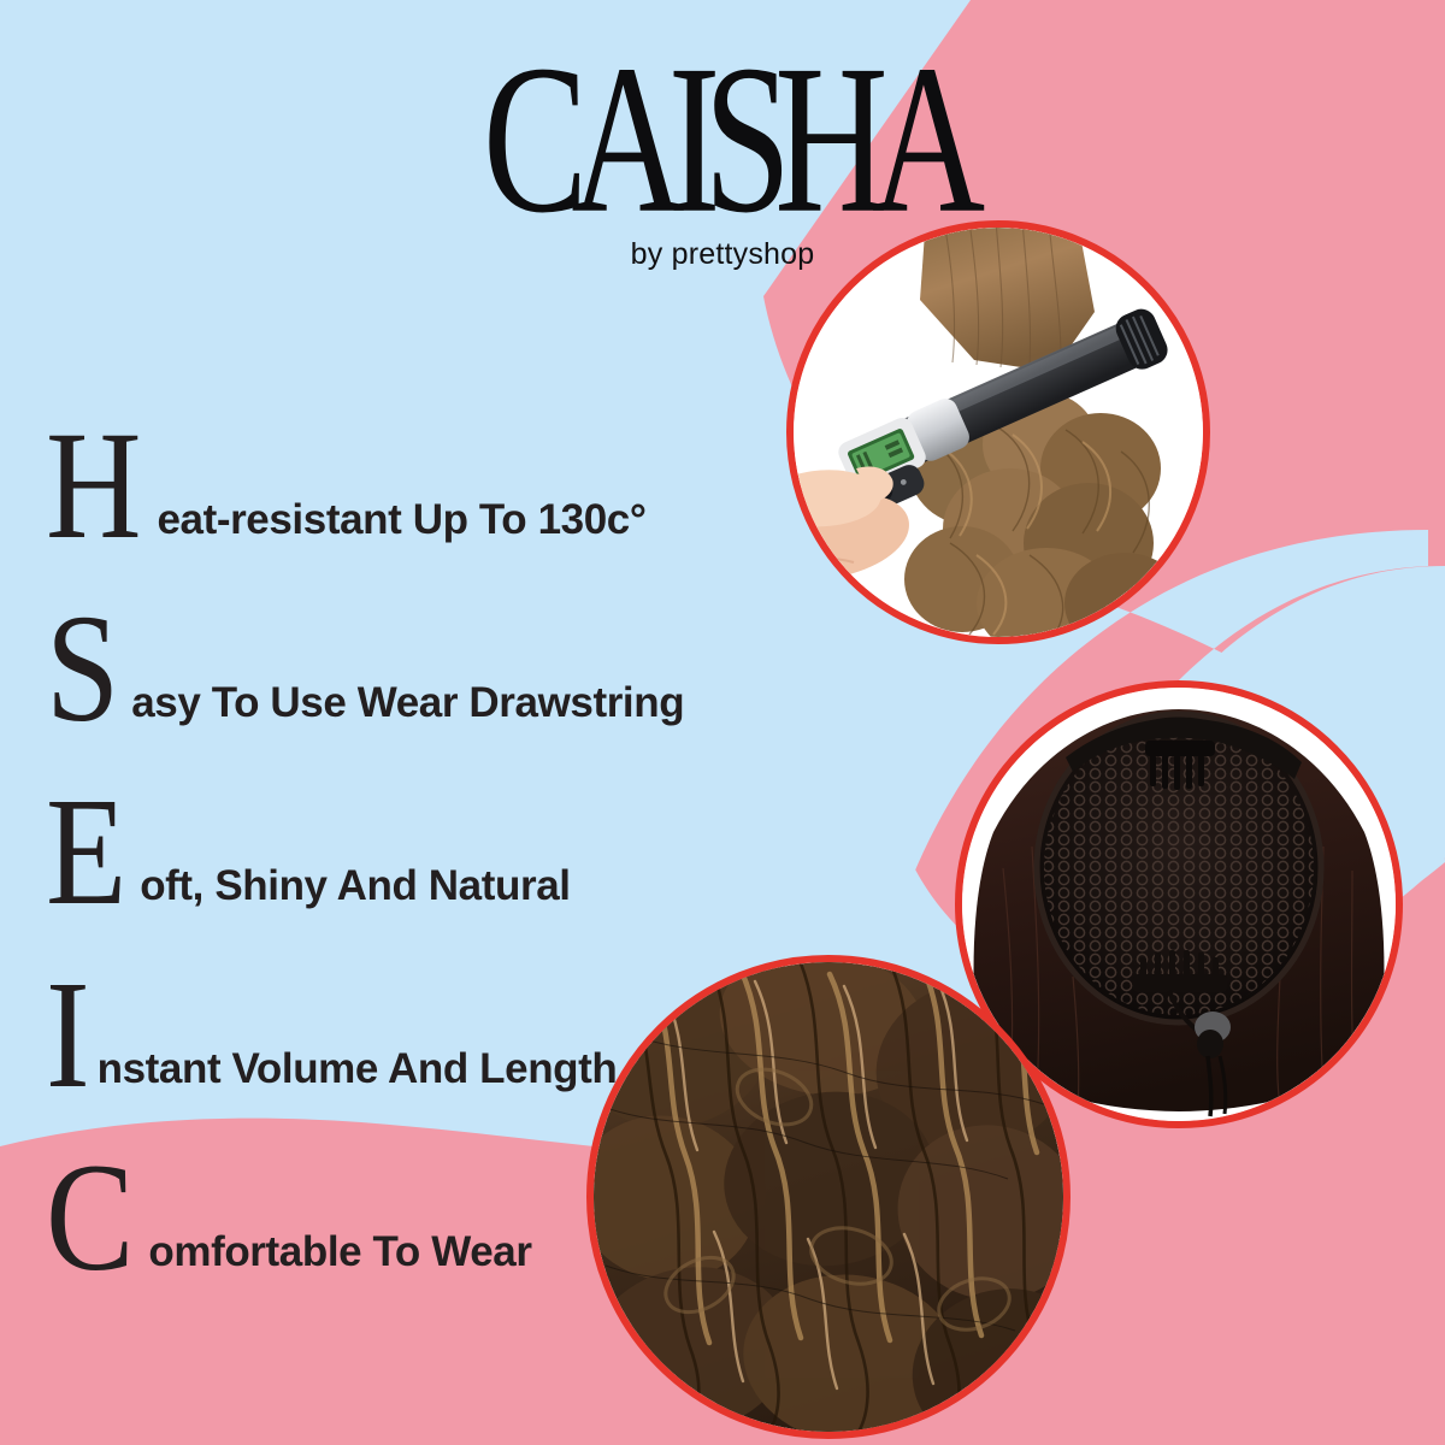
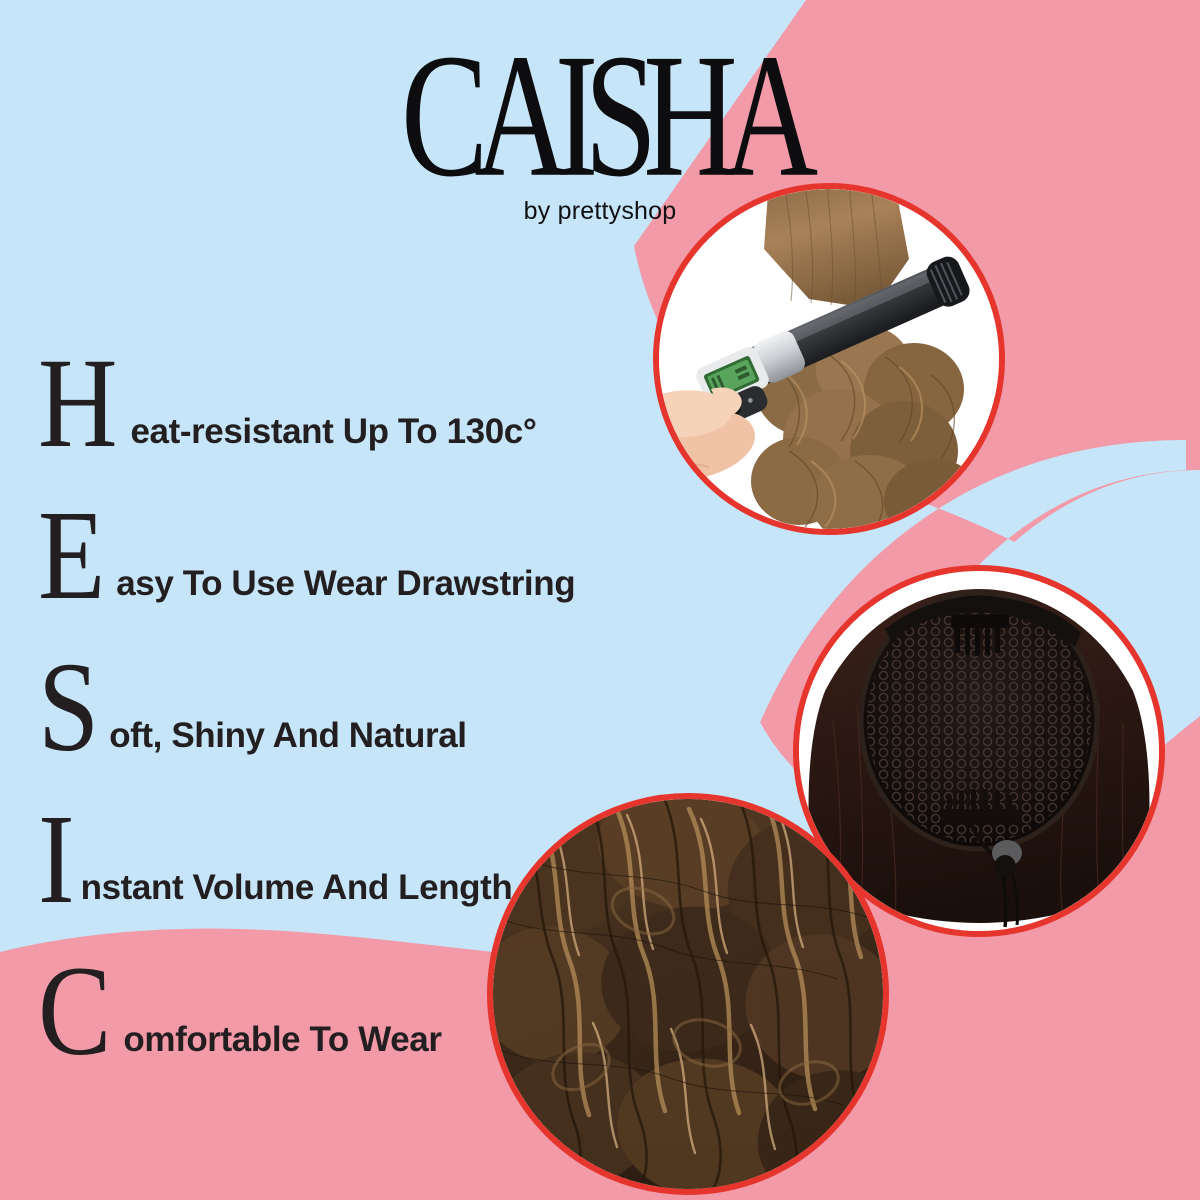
  CAISHA
  by prettyshop
  H
  eat-resistant Up To 130c°
- S
+ E
  asy To Use Wear Drawstring
- E
+ S
  oft, Shiny And Natural
  I
  nstant Volume And Length
  C
  omfortable To Wear
